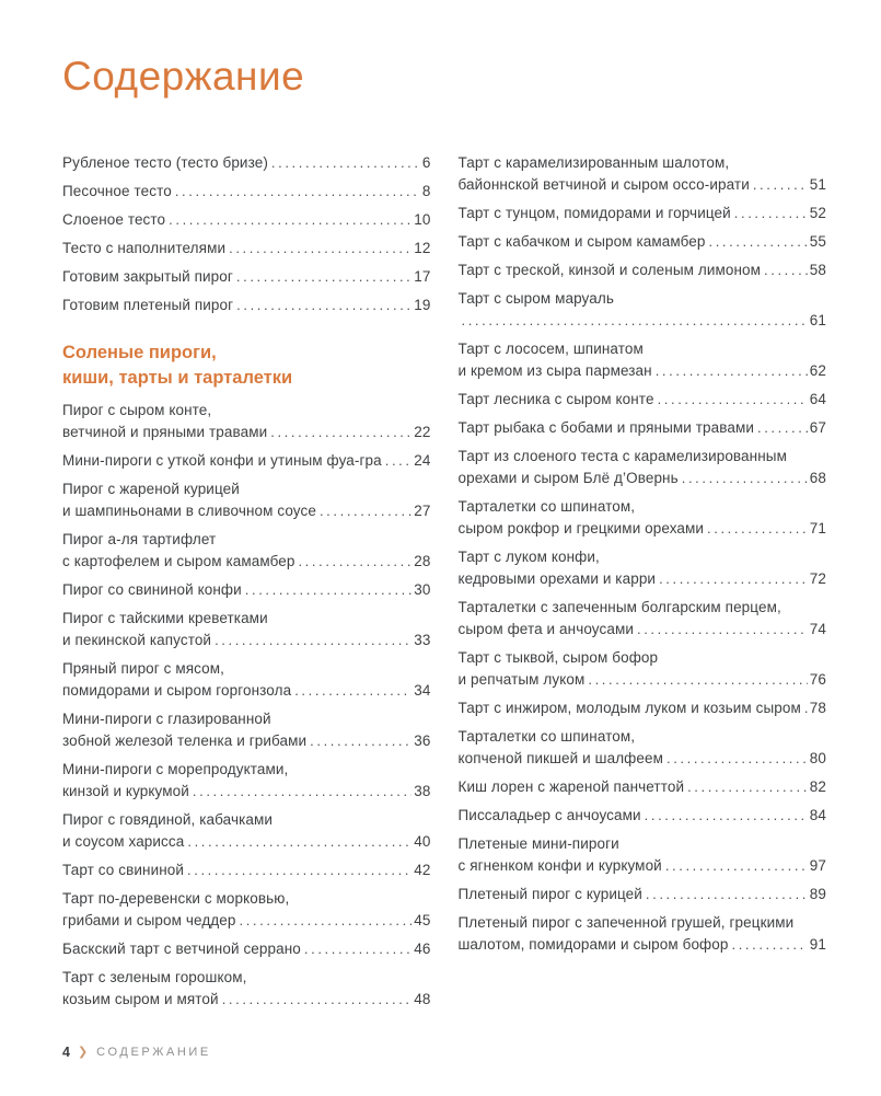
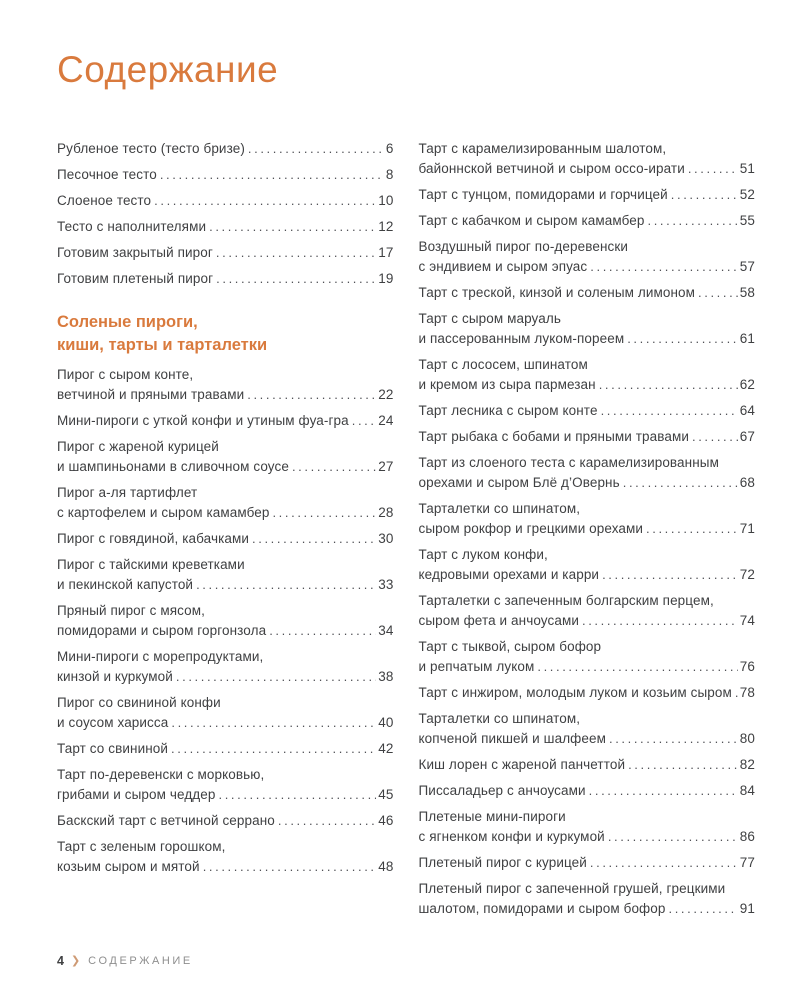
  Содержание
  Рубленое тесто (тесто бризе)
  6
  Песочное тесто
  8
  Слоеное тесто
  10
  Тесто с наполнителями
  12
  Готовим закрытый пирог
  17
  Готовим плетеный пирог
  19
  Соленые пироги,
  киши, тарты и тарталетки
  Пирог с сыром конте,
  ветчиной и пряными травами
  22
  Мини-пироги с уткой конфи и утиным фуа-гра
  24
  Пирог с жареной курицей
  и шампиньонами в сливочном соусе
  27
  Пирог а-ля тартифлет
  с картофелем и сыром камамбер
  28
- Пирог со свининой конфи
+ Пирог с говядиной, кабачками
  30
  Пирог с тайскими креветками
  и пекинской капустой
  33
  Пряный пирог с мясом,
  помидорами и сыром горгонзола
  34
- Мини-пироги с глазированной
- зобной железой теленка и грибами
- 36
  Мини-пироги с морепродуктами,
  кинзой и куркумой
  38
- Пирог с говядиной, кабачками
+ Пирог со свининой конфи
  и соусом харисса
  40
  Тарт со свининой
  42
  Тарт по-деревенски с морковью,
  грибами и сыром чеддер
  45
  Баскский тарт с ветчиной серрано
  46
  Тарт с зеленым горошком,
  козьим сыром и мятой
  48
  Тарт с карамелизированным шалотом,
  байоннской ветчиной и сыром оссо-ирати
  51
  Тарт с тунцом, помидорами и горчицей
  52
  Тарт с кабачком и сыром камамбер
  55
+ Воздушный пирог по-деревенски
+ с эндивием и сыром эпуас
+ 57
  Тарт с треской, кинзой и соленым лимоном
  58
  Тарт с сыром маруаль
+ и пассерованным луком-пореем
  61
  Тарт с лососем, шпинатом
  и кремом из сыра пармезан
  62
  Тарт лесника с сыром конте
  64
  Тарт рыбака с бобами и пряными травами
  67
  Тарт из слоеного теста с карамелизированным
  орехами и сыром Блё д’Овернь
  68
  Тарталетки со шпинатом,
  сыром рокфор и грецкими орехами
  71
  Тарт с луком конфи,
  кедровыми орехами и карри
  72
  Тарталетки с запеченным болгарским перцем,
  сыром фета и анчоусами
  74
  Тарт с тыквой, сыром бофор
  и репчатым луком
  76
  Тарт с инжиром, молодым луком и козьим сыром
  78
  Тарталетки со шпинатом,
  копченой пикшей и шалфеем
  80
  Киш лорен с жареной панчеттой
  82
  Писсаладьер с анчоусами
  84
  Плетеные мини-пироги
  с ягненком конфи и куркумой
- 97
+ 86
  Плетеный пирог с курицей
- 89
+ 77
  Плетеный пирог с запеченной грушей, грецкими
  шалотом, помидорами и сыром бофор
  91
  4
  ❯
  СОДЕРЖАНИЕ
